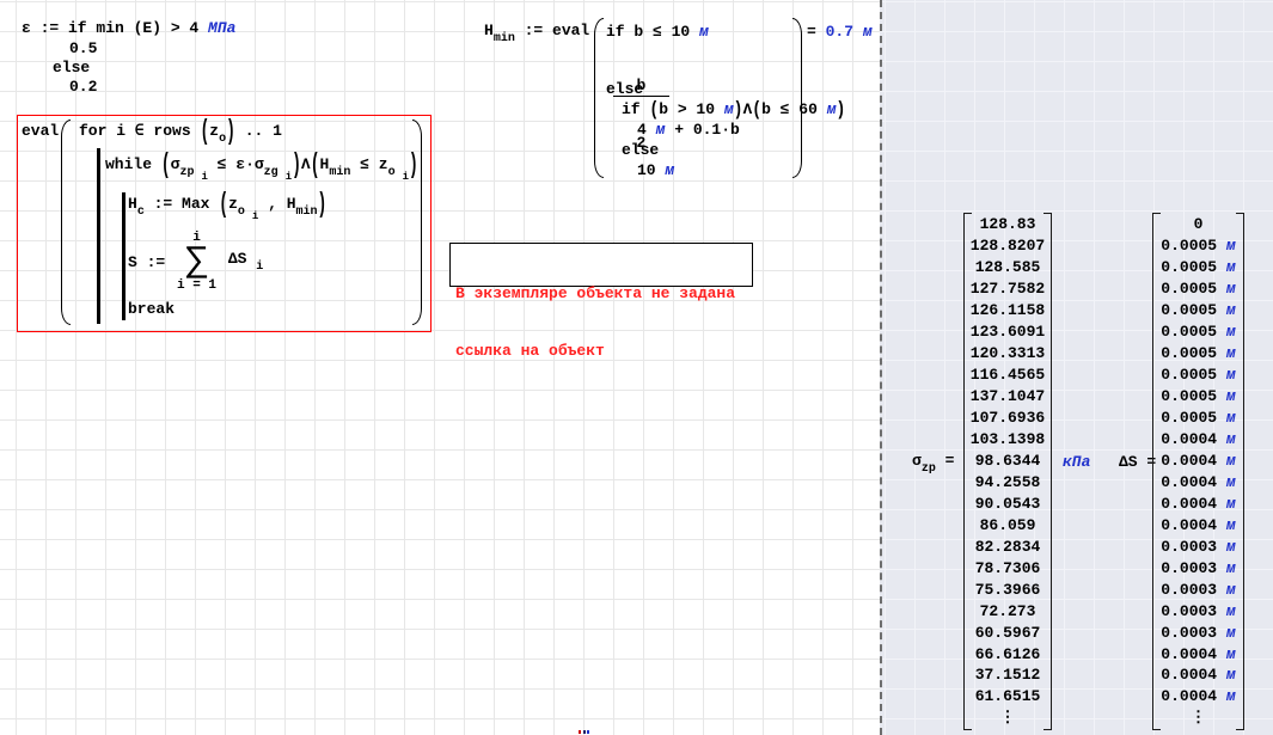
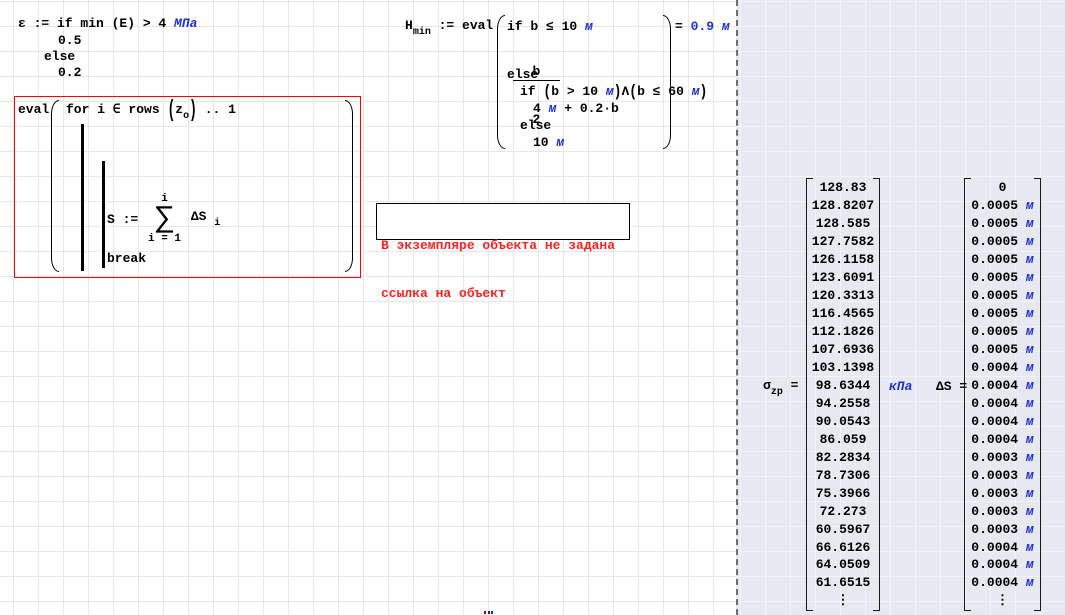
  ε := if min (E) > 4 МПа
  0.5
  else
  0.2
  eval
  for i ∈ rows (zo) .. 1
- while (σzp i ≤ ε·σzg i)Λ(Hmin ≤ zo i)
- Hc := Max (zo i , Hmin)
  S :=
  i
  ∑
  i = 1
  ΔS i
  break
  Hmin := eval
  if b ≤ 10 м
  b
  2
  else
  if (b > 10 м)Λ(b ≤ 60 м)
- 4 м + 0.1·b
+ 4 м + 0.2·b
  else
  10 м
- = 0.7 м
+ = 0.9 м
  В экземпляре объекта не задана
  ссылка на объект
  σzp =
  128.83
  128.8207
  128.585
  127.7582
  126.1158
  123.6091
  120.3313
  116.4565
- 137.1047
+ 112.1826
  107.6936
  103.1398
  98.6344
  94.2558
  90.0543
  86.059
  82.2834
  78.7306
  75.3966
  72.273
  60.5967
  66.6126
- 37.1512
+ 64.0509
  61.6515
  ⋮
  кПа
  ΔS =
  0
  0.0005
  м
  0.0005
  м
  0.0005
  м
  0.0005
  м
  0.0005
  м
  0.0005
  м
  0.0005
  м
  0.0005
  м
  0.0005
  м
  0.0004
  м
  0.0004
  м
  0.0004
  м
  0.0004
  м
  0.0004
  м
  0.0003
  м
  0.0003
  м
  0.0003
  м
  0.0003
  м
  0.0003
  м
  0.0004
  м
  0.0004
  м
  0.0004
  м
  ⋮
